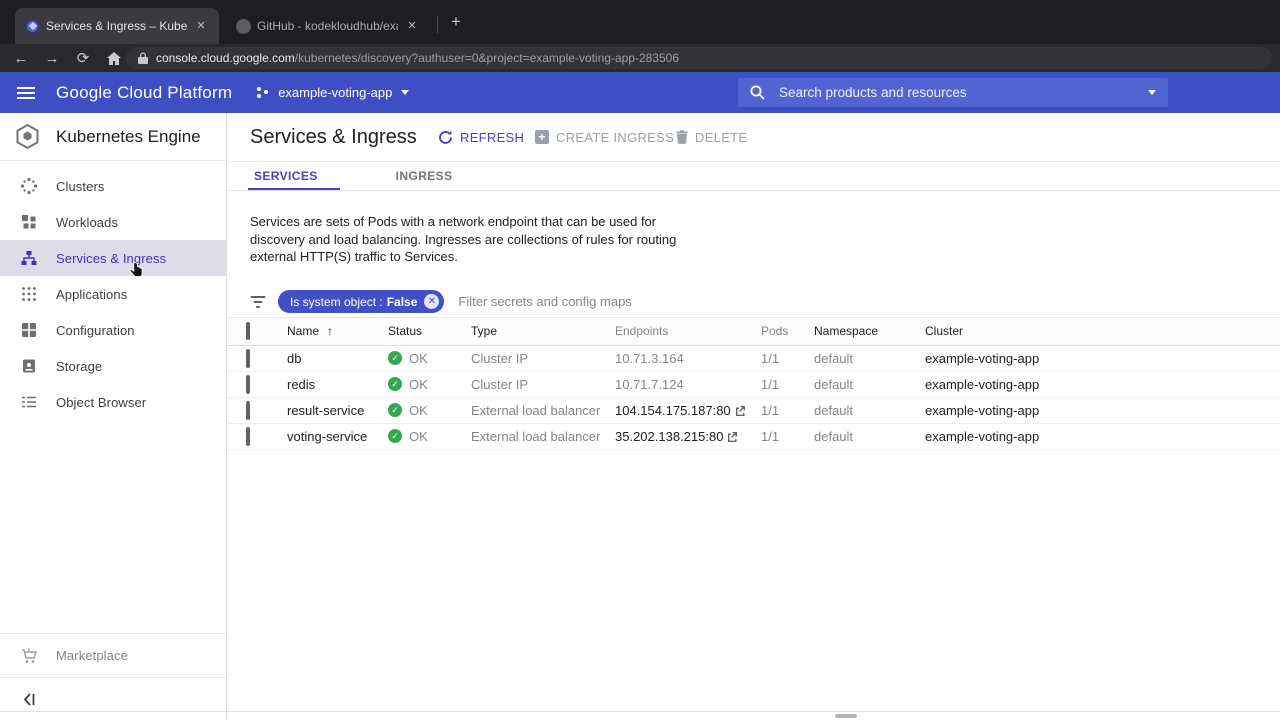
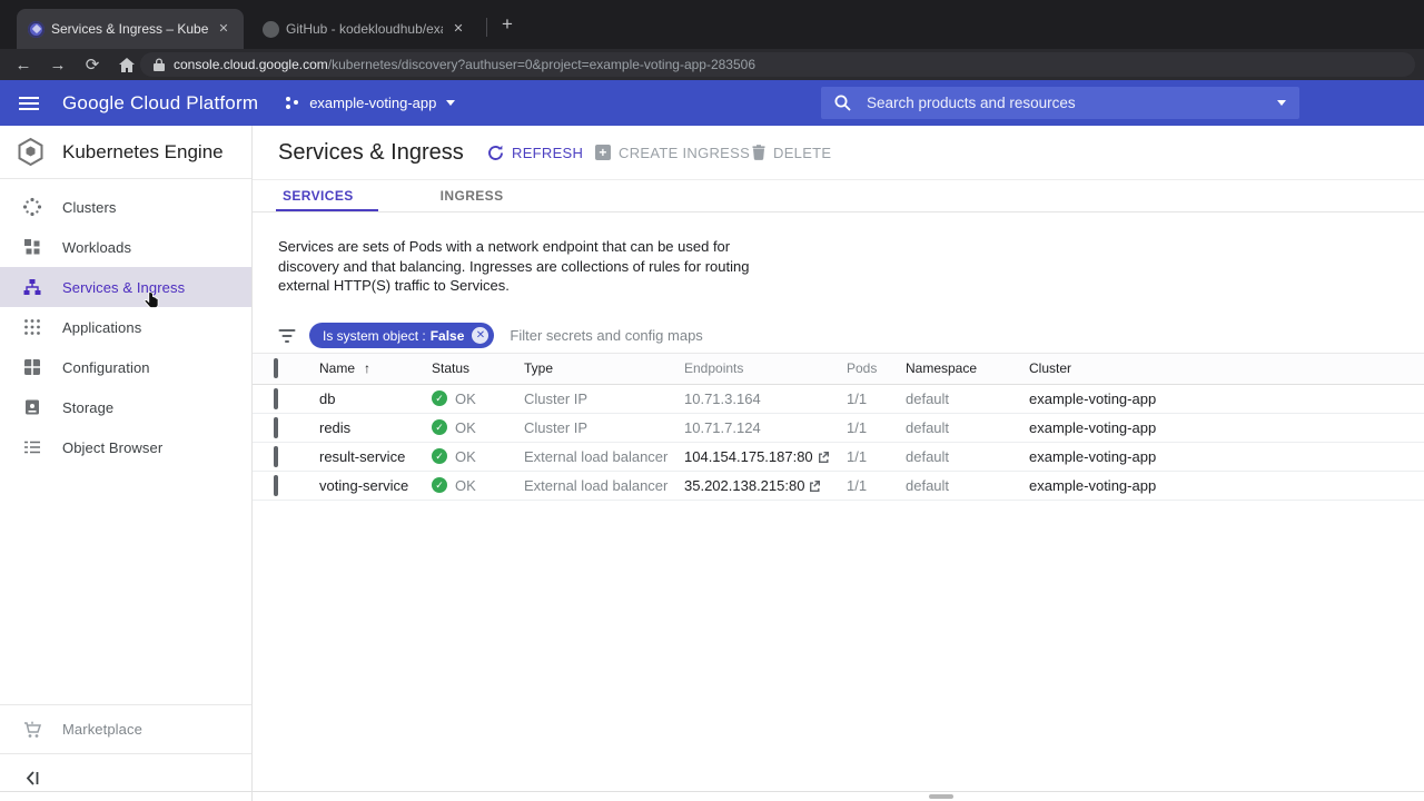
  Services & Ingress – Kube
  ✕
  GitHub - kodekloudhub/ex
  ✕
  +
  ←
  →
  ⟳
  console.cloud.google.com/kubernetes/discovery?authuser=0&project=example-voting-app-283506
  Google Cloud Platform
  example-voting-app
  Search products and resources
  Kubernetes Engine
  Clusters
  Workloads
  Services & Ingress
  Applications
  Configuration
  Storage
  Object Browser
  Marketplace
  Services & Ingress
  REFRESH
  +
  CREATE INGRESS
  DELETE
  SERVICES
  INGRESS
- Services are sets of Pods with a network endpoint that can be used for discovery and load balancing. Ingresses are collections of rules for routing external HTTP(S) traffic to Services.
+ Services are sets of Pods with a network endpoint that can be used for discovery and that balancing. Ingresses are collections of rules for routing external HTTP(S) traffic to Services.
  Is system object :
  False
  ✕
  Filter secrets and config maps
  Name ↑
  Status
  Type
  Endpoints
  Pods
  Namespace
  Cluster
  db
  ✓
  OK
  Cluster IP
  10.71.3.164
  1/1
  default
  example-voting-app
  redis
  ✓
  OK
  Cluster IP
  10.71.7.124
  1/1
  default
  example-voting-app
  result-service
  ✓
  OK
  External load balancer
  104.154.175.187:80
  1/1
  default
  example-voting-app
  voting-service
  ✓
  OK
  External load balancer
  35.202.138.215:80
  1/1
  default
  example-voting-app
